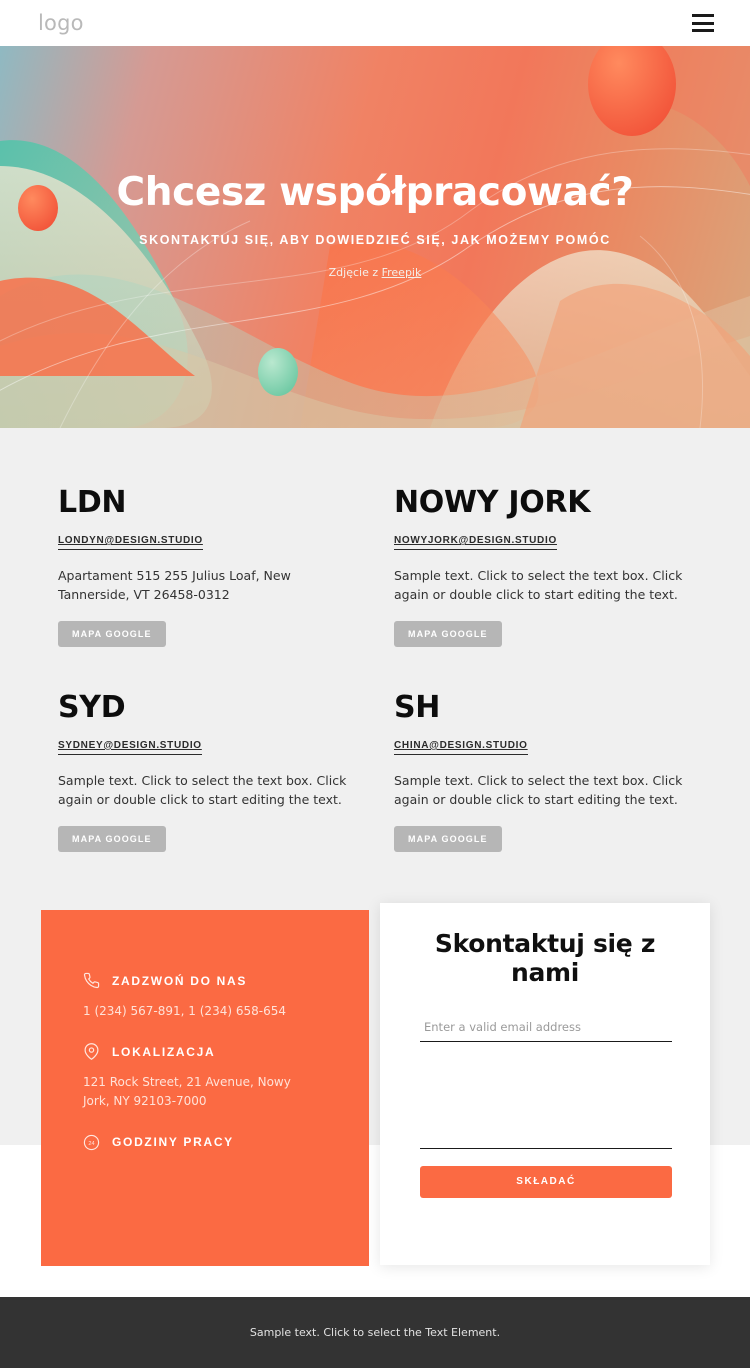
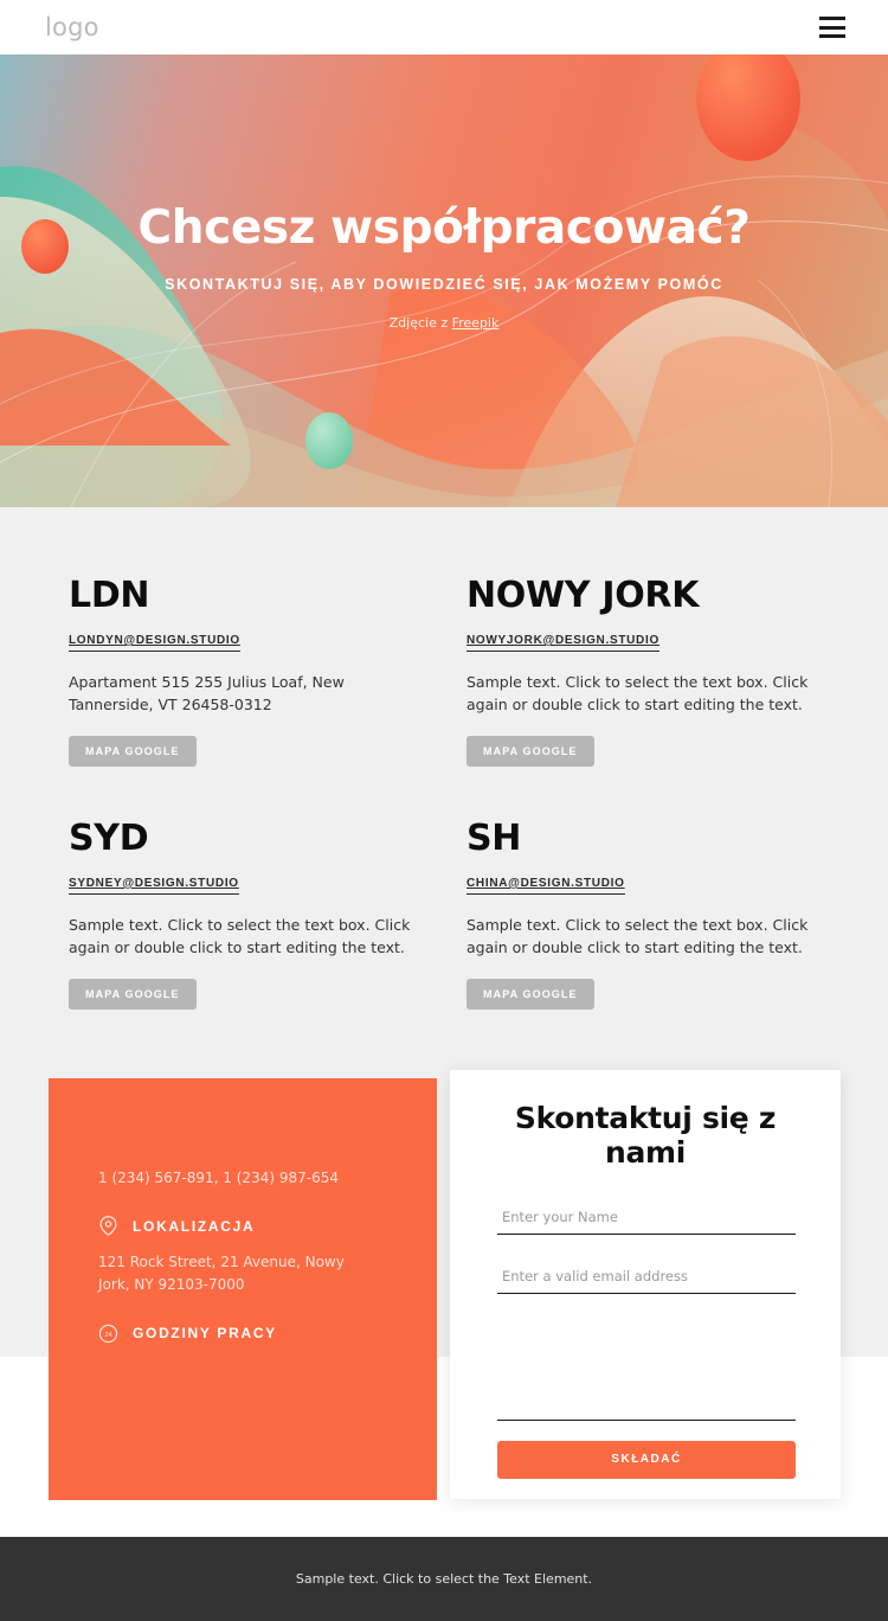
  logo
  Chcesz współpracować?
  SKONTAKTUJ SIĘ, ABY DOWIEDZIEĆ SIĘ, JAK MOŻEMY POMÓC
  Zdjęcie z Freepik
  LDN
  LONDYN@DESIGN.STUDIO
  Apartament 515 255 Julius Loaf, New Tannerside, VT 26458-0312
  MAPA GOOGLE
  NOWY JORK
  NOWYJORK@DESIGN.STUDIO
  Sample text. Click to select the text box. Click again or double click to start editing the text.
  MAPA GOOGLE
  SYD
  SYDNEY@DESIGN.STUDIO
  Sample text. Click to select the text box. Click again or double click to start editing the text.
  MAPA GOOGLE
  SH
  CHINA@DESIGN.STUDIO
  Sample text. Click to select the text box. Click again or double click to start editing the text.
  MAPA GOOGLE
- ZADZWOŃ DO NAS
- 1 (234) 567-891, 1 (234) 658-654
+ 1 (234) 567-891, 1 (234) 987-654
  LOKALIZACJA
  121 Rock Street, 21 Avenue, Nowy Jork, NY 92103-7000
  GODZINY PRACY
  Skontaktuj się z nami
+ Enter your Name
  Enter a valid email address
  SKŁADAĆ
  Sample text. Click to select the Text Element.
